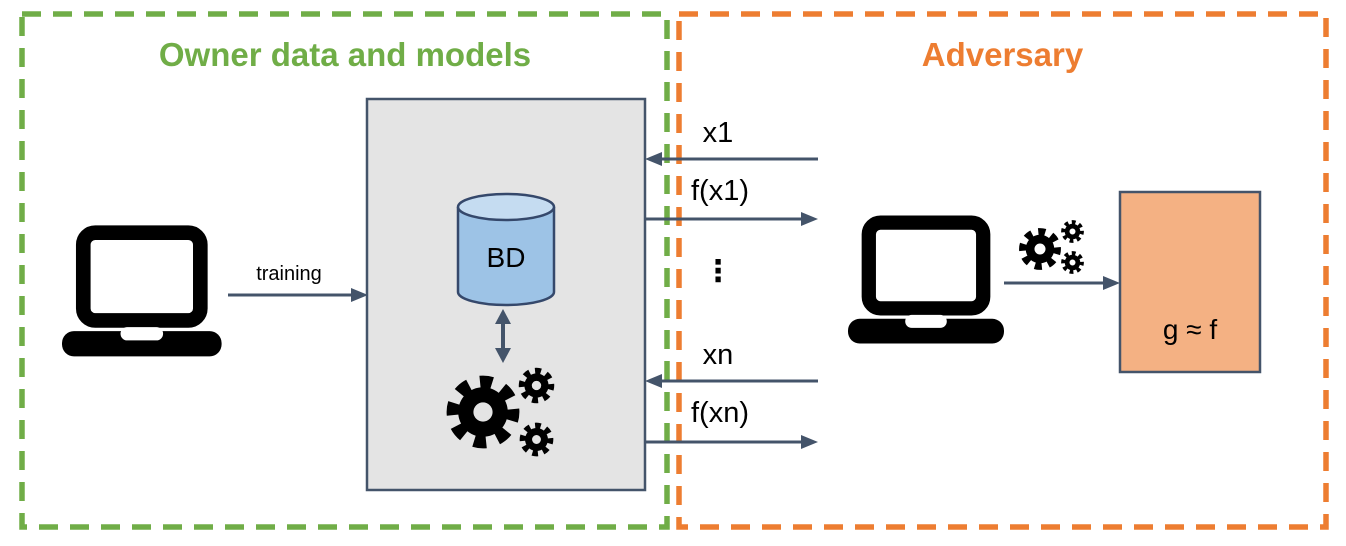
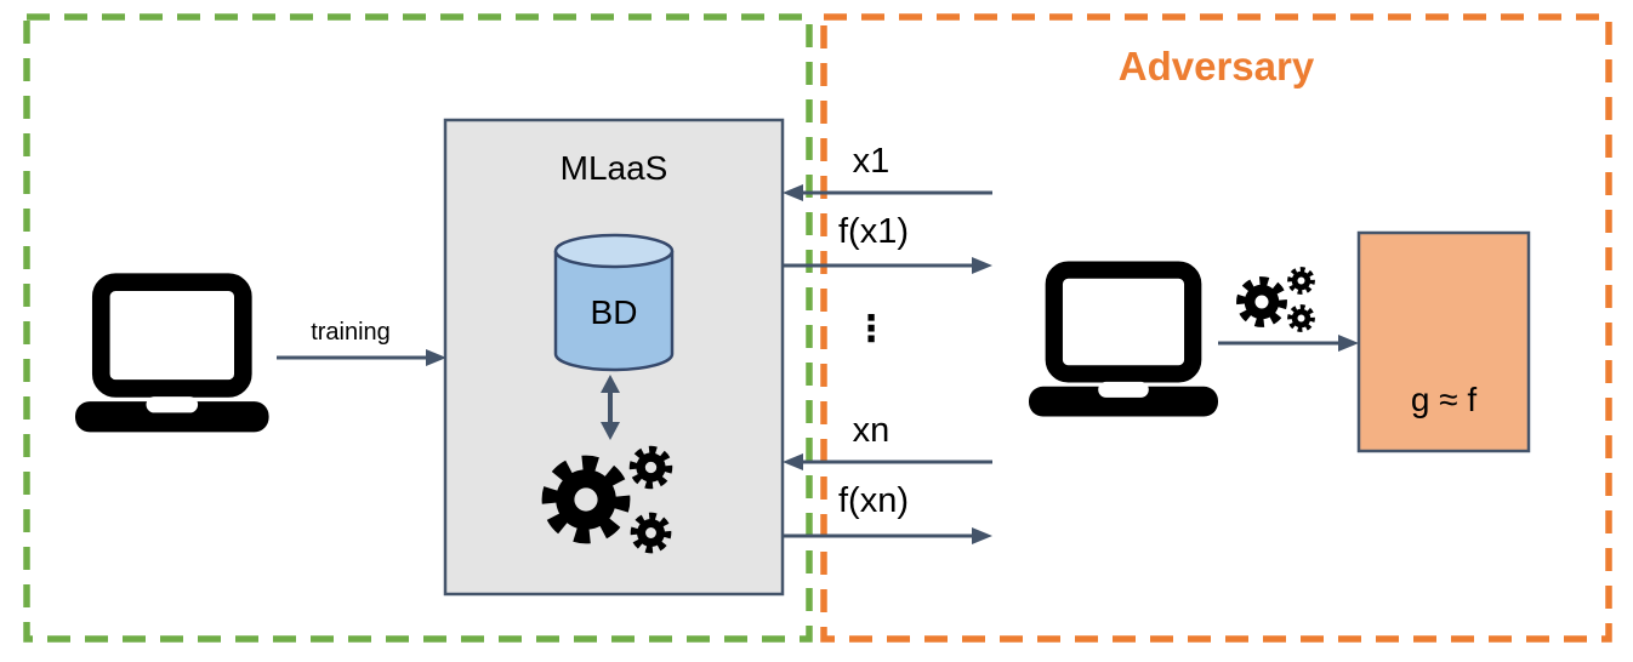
- Owner data and models
  Adversary
+ MLaaS
  BD
  training
  x1
  f(x1)
  ⋮
  xn
  f(xn)
  g ≈ f
